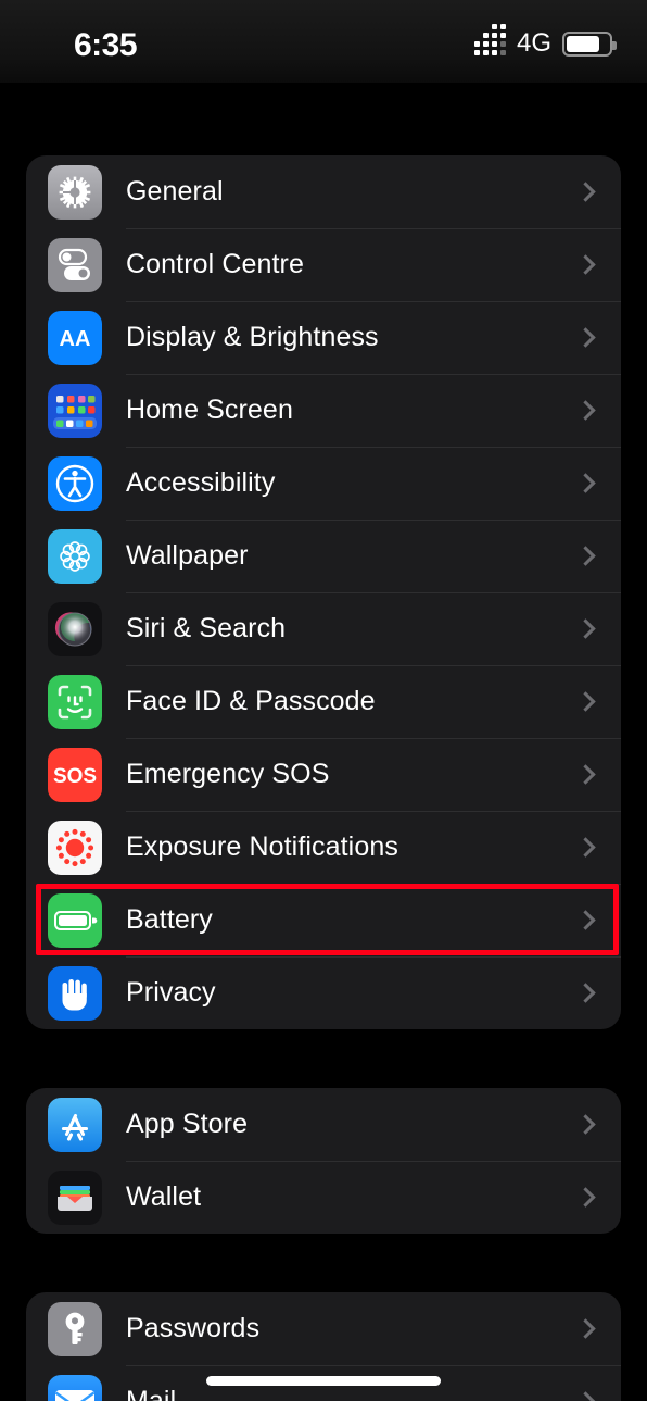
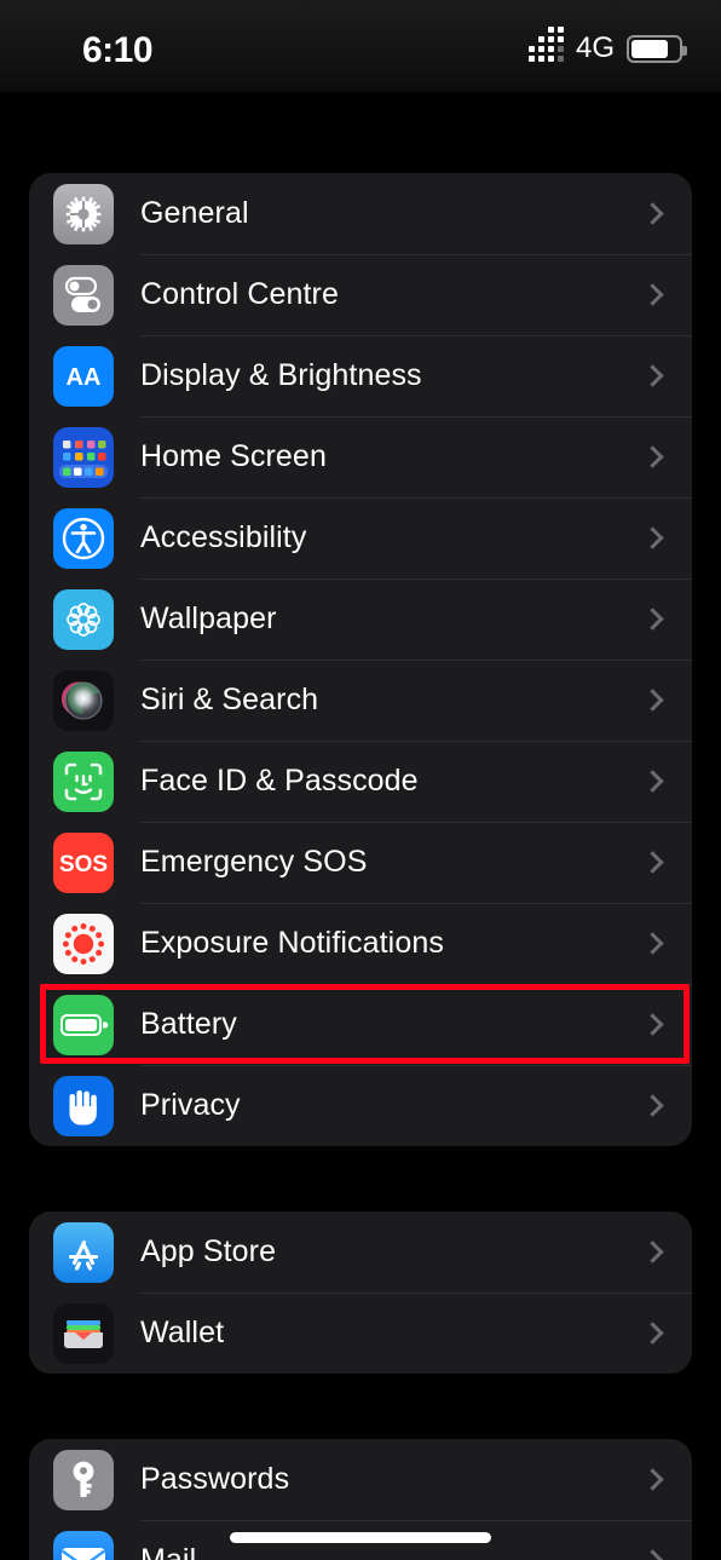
- 6:35
+ 6:10
  4G
  General
  Control Centre
  AA
  Display & Brightness
  Home Screen
  Accessibility
  Wallpaper
  Siri & Search
  Face ID & Passcode
  SOS
  Emergency SOS
  Exposure Notifications
  Battery
  Privacy
  App Store
  Wallet
  Passwords
